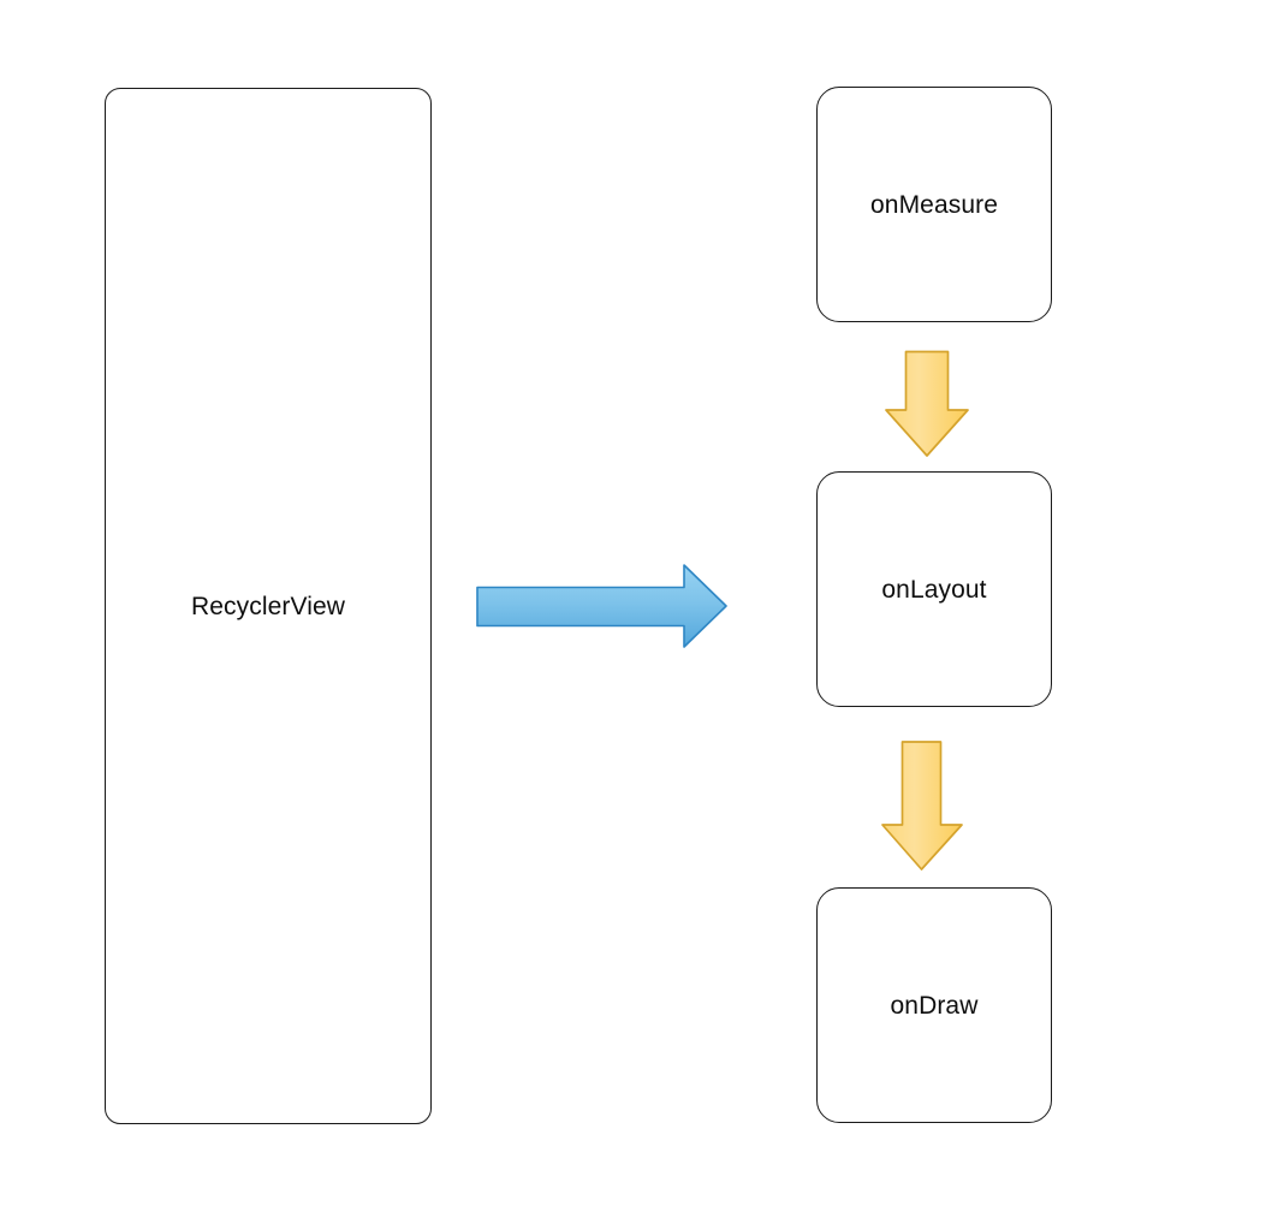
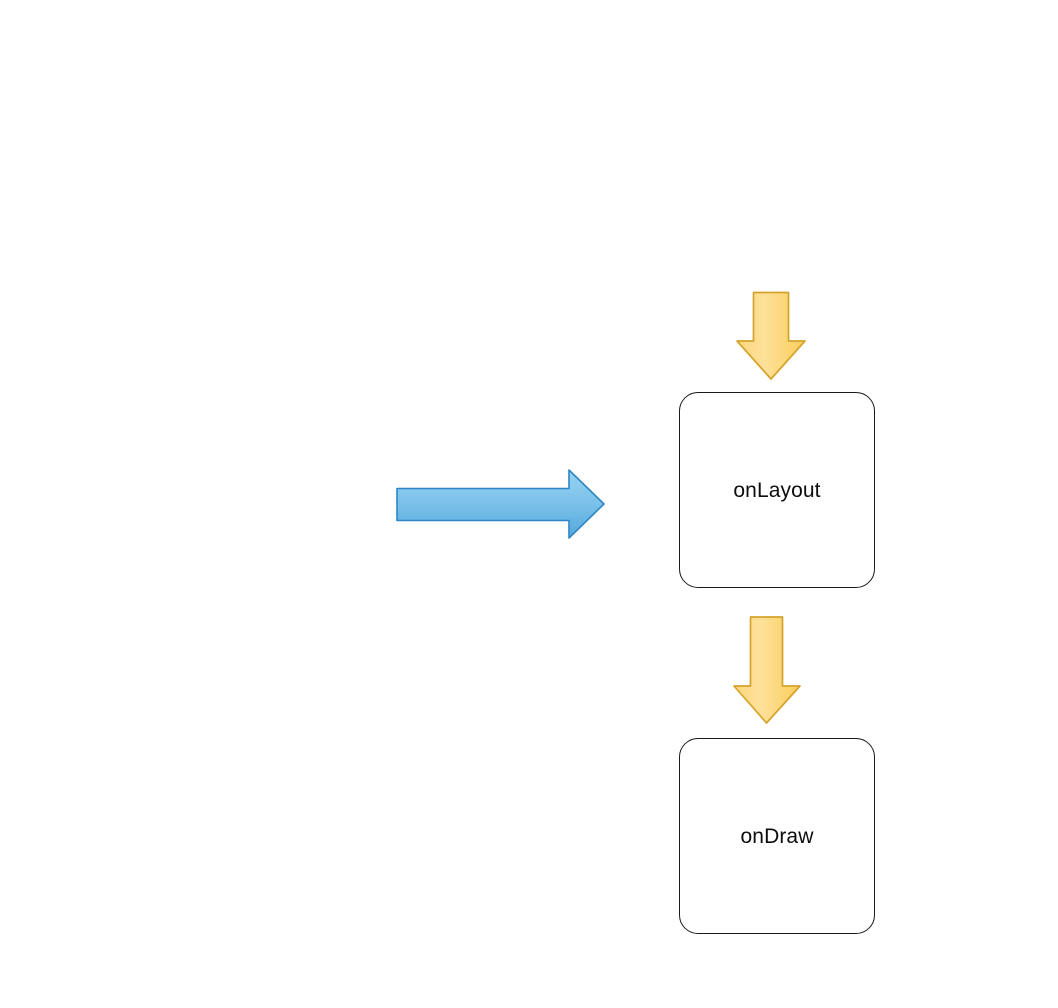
- RecyclerView
- onMeasure
  onLayout
  onDraw
